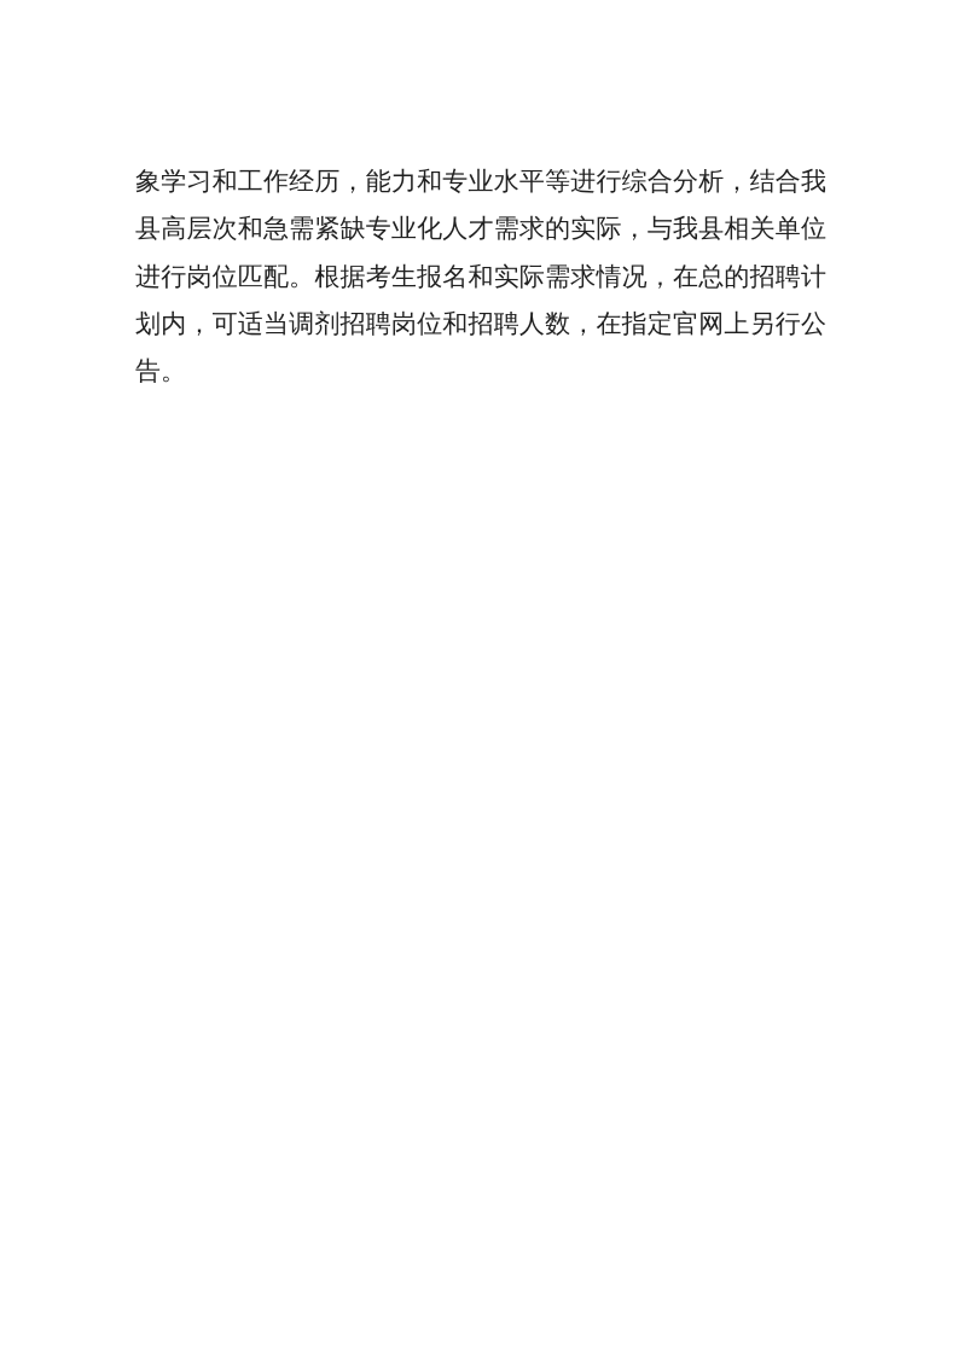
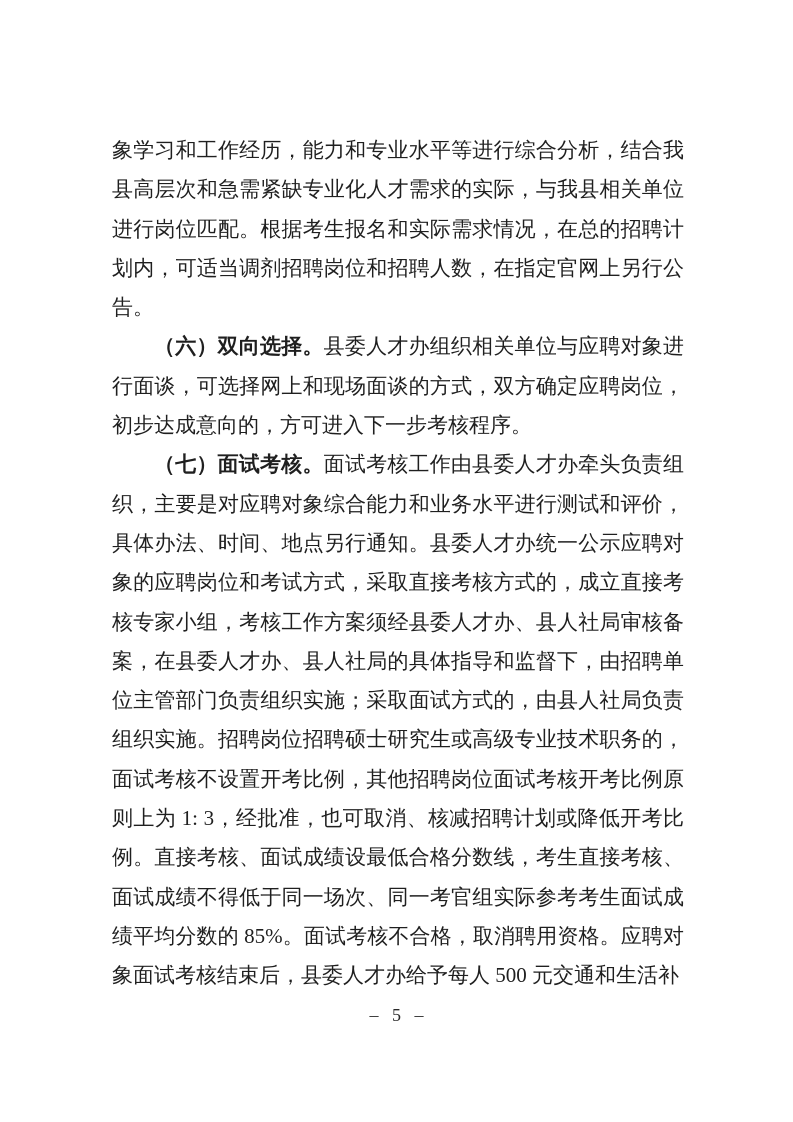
  象学习和工作经历，能力和专业水平等进行综合分析，结合我县高层次和急需紧缺专业化人才需求的实际，与我县相关单位进行岗位匹配。根据考生报名和实际需求情况，在总的招聘计划内，可适当调剂招聘岗位和招聘人数，在指定官网上另行公告。
+ （六）双向选择。县委人才办组织相关单位与应聘对象进行面谈，可选择网上和现场面谈的方式，双方确定应聘岗位，初步达成意向的，方可进入下一步考核程序。
+ （七）面试考核。面试考核工作由县委人才办牵头负责组织，主要是对应聘对象综合能力和业务水平进行测试和评价，具体办法、时间、地点另行通知。县委人才办统一公示应聘对象的应聘岗位和考试方式，采取直接考核方式的，成立直接考核专家小组，考核工作方案须经县委人才办、县人社局审核备案，在县委人才办、县人社局的具体指导和监督下，由招聘单位主管部门负责组织实施；采取面试方式的，由县人社局负责组织实施。招聘岗位招聘硕士研究生或高级专业技术职务的，面试考核不设置开考比例，其他招聘岗位面试考核开考比例原则上为 1: 3，经批准，也可取消、核减招聘计划或降低开考比例。直接考核、面试成绩设最低合格分数线，考生直接考核、面试成绩不得低于同一场次、同一考官组实际参考考生面试成绩平均分数的 85%。面试考核不合格，取消聘用资格。应聘对象面试考核结束后，县委人才办给予每人 500 元交通和生活补
+ – 5 –
